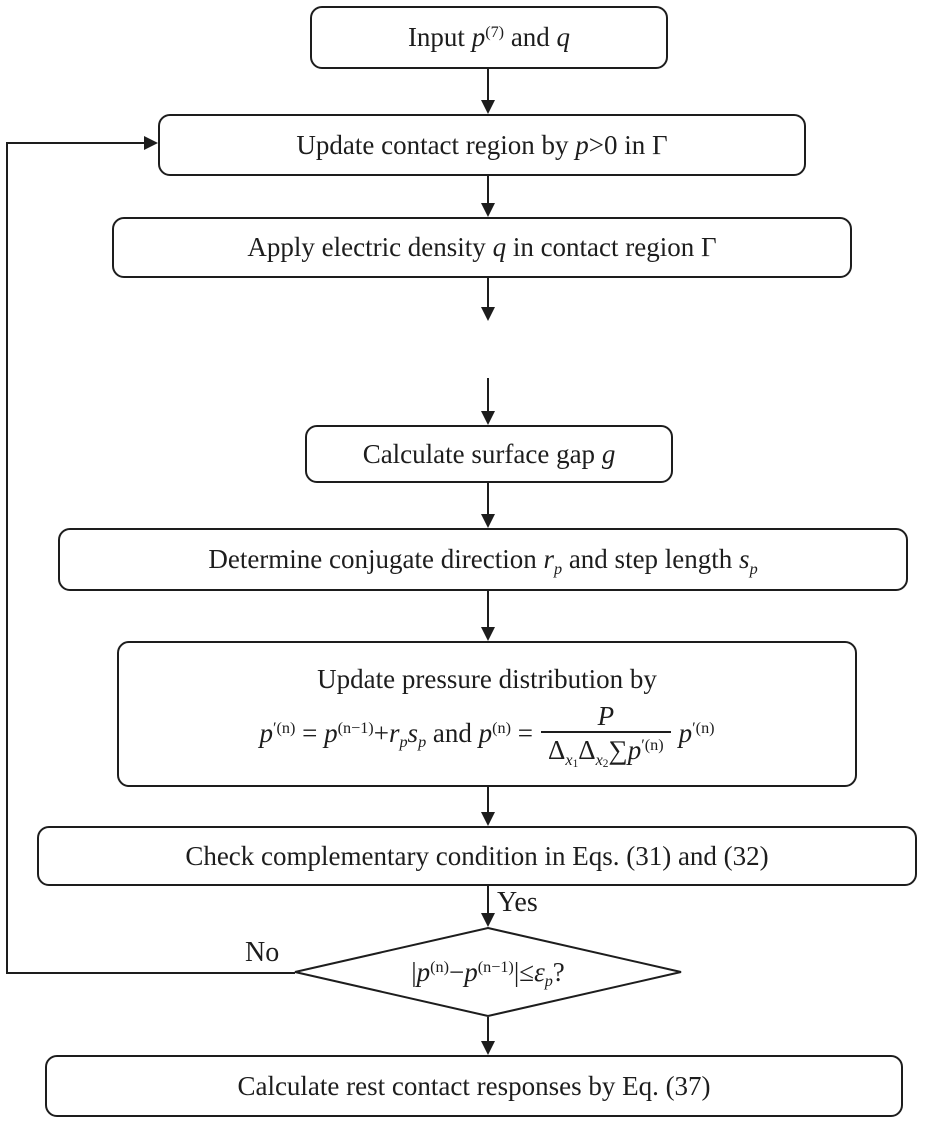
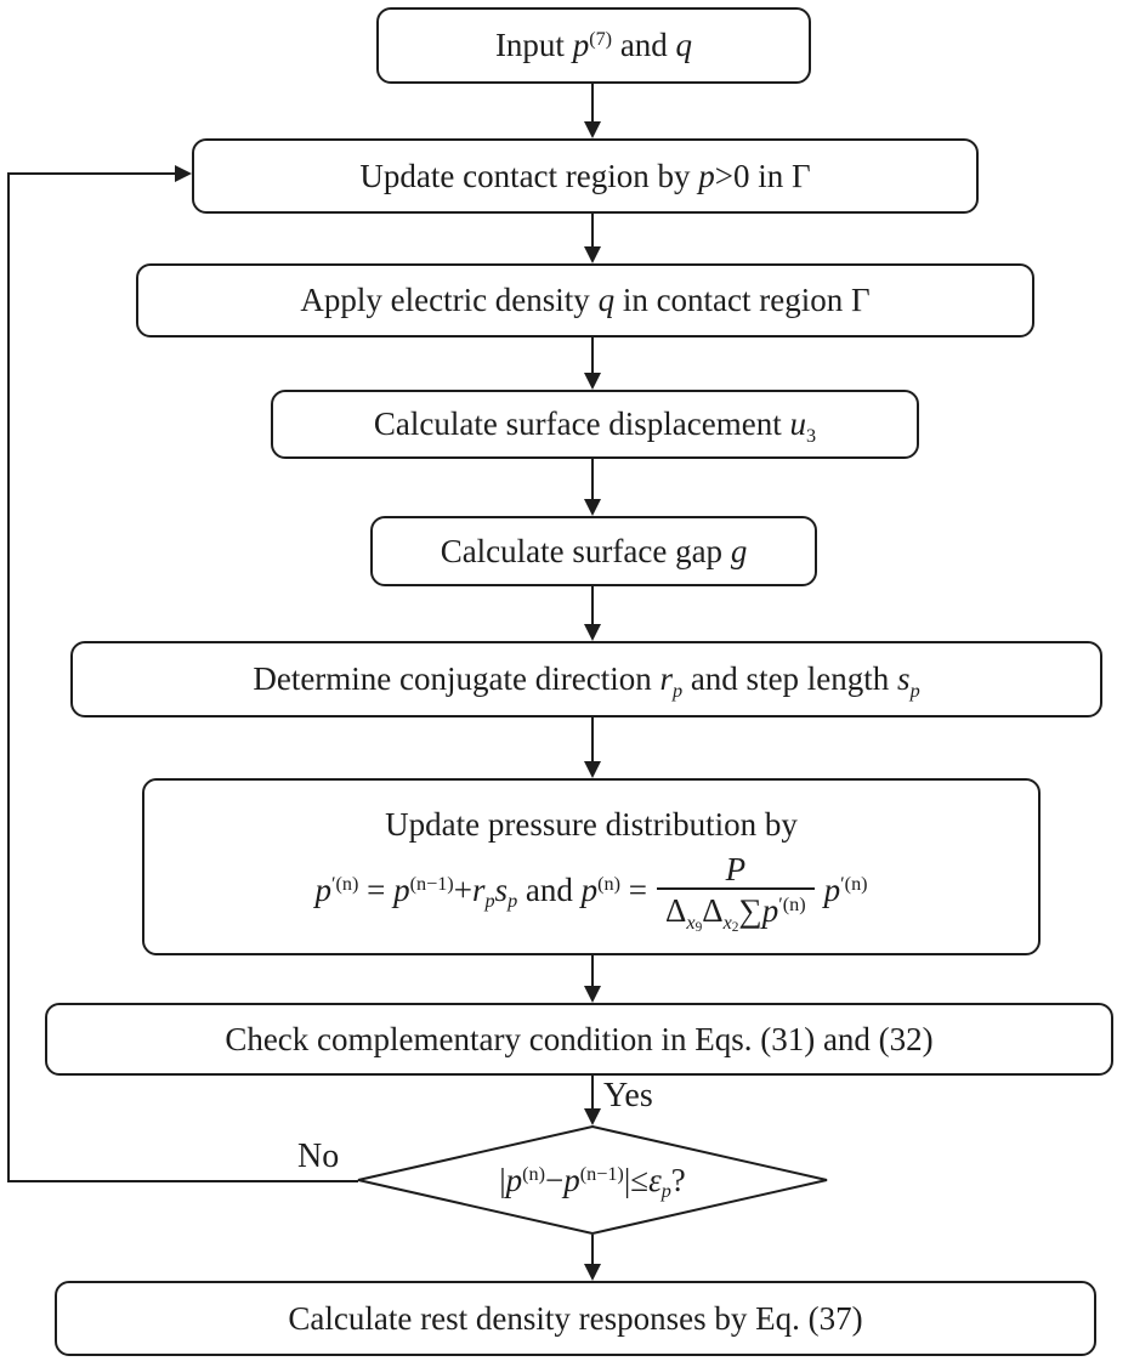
  Input p(7) and q
  Update contact region by p>0 in Γ
  Apply electric density q in contact region Γ
+ Calculate surface displacement u3
  Calculate surface gap g
  Determine conjugate direction rp and step length sp
  Update pressure distribution by
  p′(n) = p(n−1)+rpsp and p(n) =
  P
- Δx1Δx2∑p′(n)
+ Δx9Δx2∑p′(n)
  p′(n)
  Check complementary condition in Eqs. (31) and (32)
  |p(n)−p(n−1)|≤εp?
- Calculate rest contact responses by Eq. (37)
+ Calculate rest density responses by Eq. (37)
  Yes
  No
